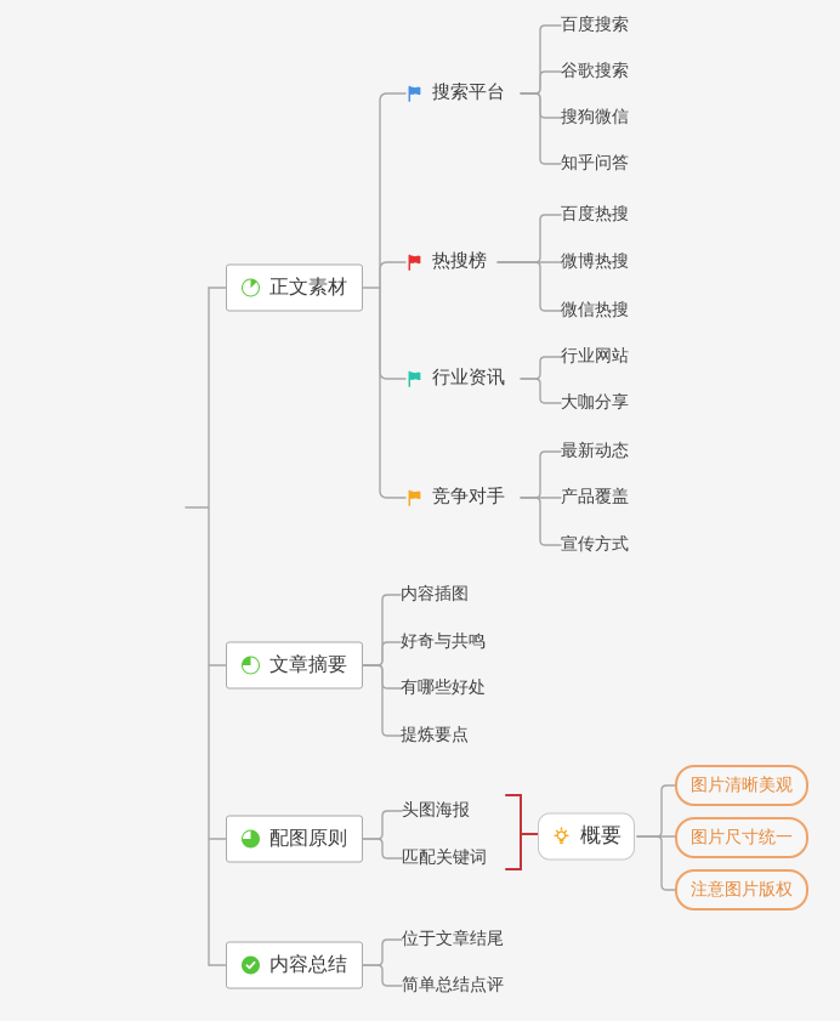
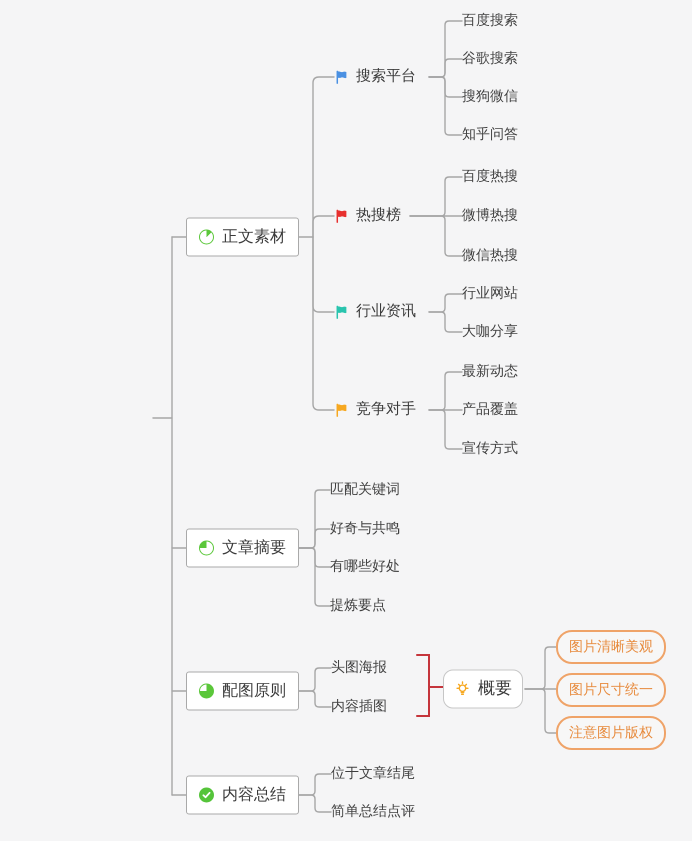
  正文素材
  文章摘要
  配图原则
  内容总结
  搜索平台
  热搜榜
  行业资讯
  竞争对手
  百度搜索
  谷歌搜索
  搜狗微信
  知乎问答
  百度热搜
  微博热搜
  微信热搜
  行业网站
  大咖分享
  最新动态
  产品覆盖
  宣传方式
- 内容插图
+ 匹配关键词
  好奇与共鸣
  有哪些好处
  提炼要点
  头图海报
- 匹配关键词
+ 内容插图
  概要
  图片清晰美观
  图片尺寸统一
  注意图片版权
  位于文章结尾
  简单总结点评
